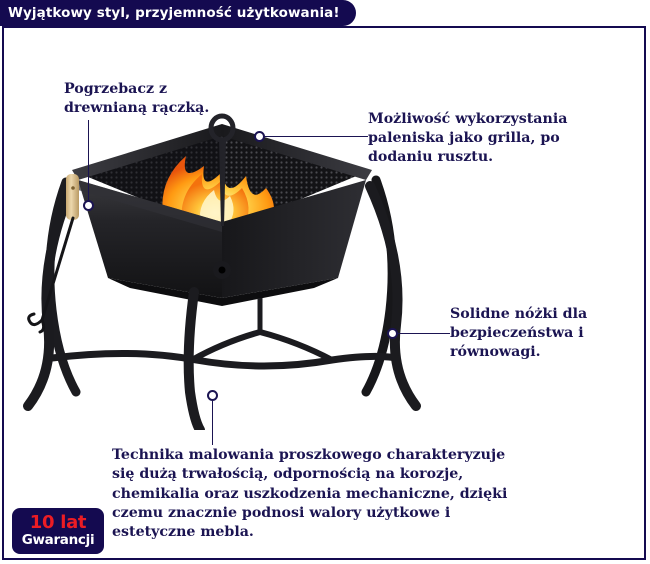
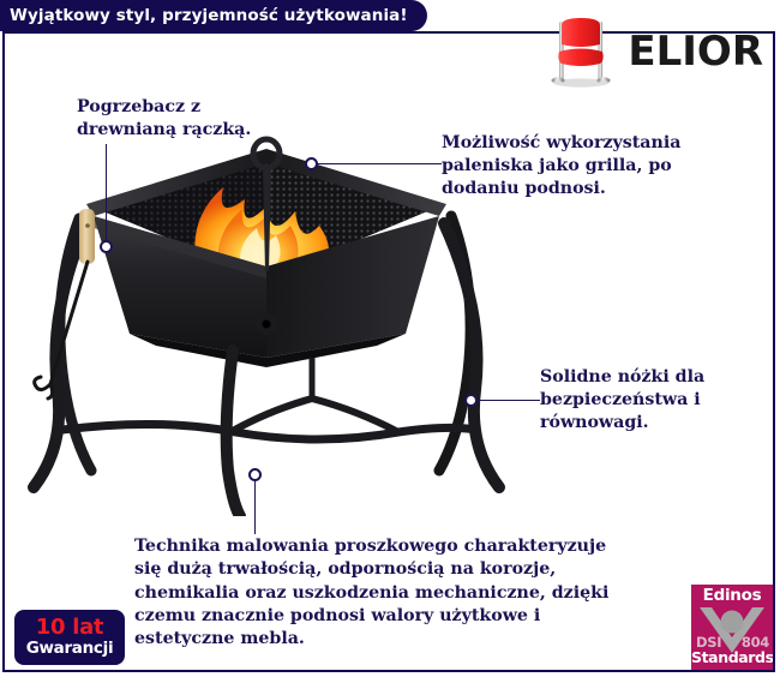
  Wyjątkowy styl, przyjemność użytkowania!
+ ELIOR
  Pogrzebacz z drewnianą rączką.
- Możliwość wykorzystania paleniska jako grilla, po dodaniu rusztu.
+ Możliwość wykorzystania paleniska jako grilla, po dodaniu podnosi.
  Solidne nóżki dla bezpieczeństwa i równowagi.
  Technika malowania proszkowego charakteryzuje się dużą trwałością, odpornością na korozje, chemikalia oraz uszkodzenia mechaniczne, dzięki czemu znacznie podnosi walory użytkowe i estetyczne mebla.
  10 lat
  Gwarancji
+ Edinos
+ DSI
+ 804
+ Standards
